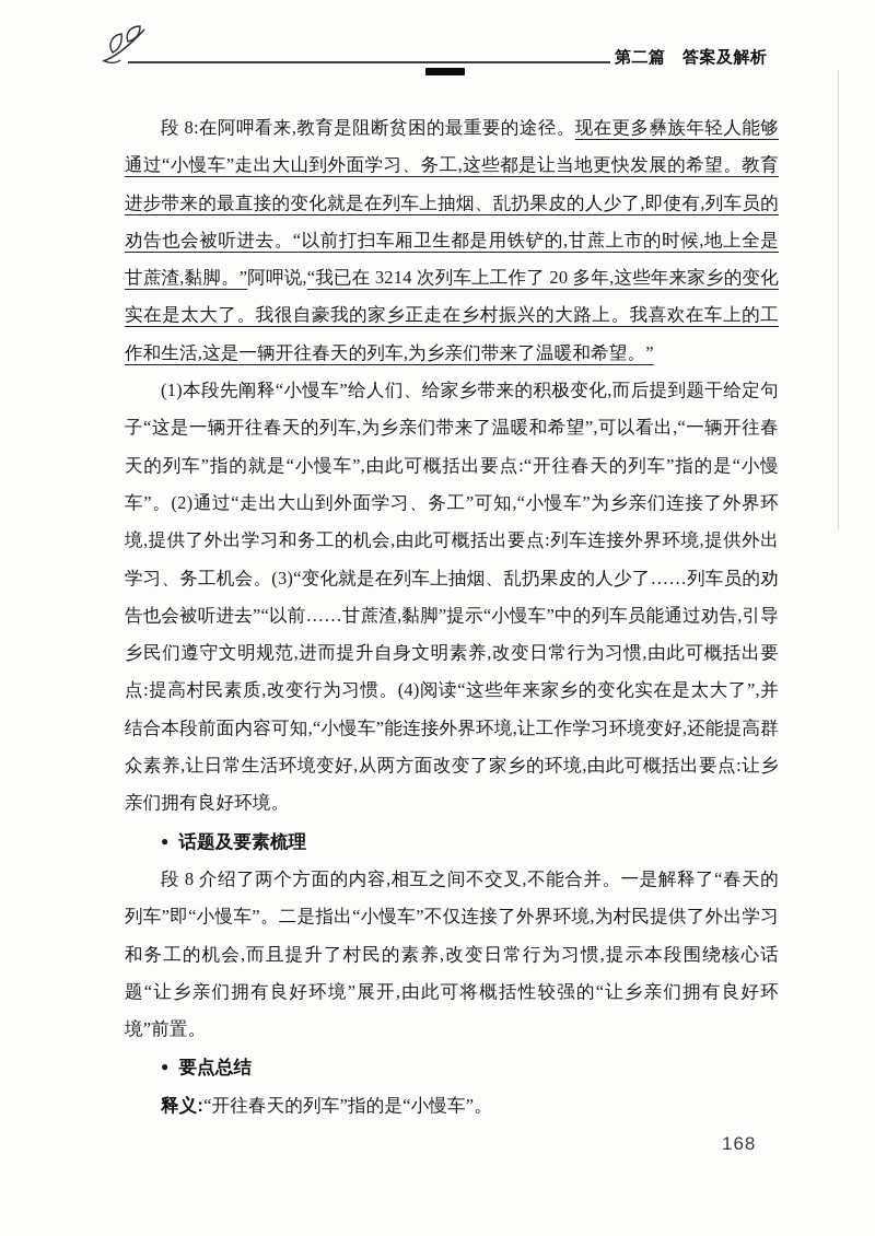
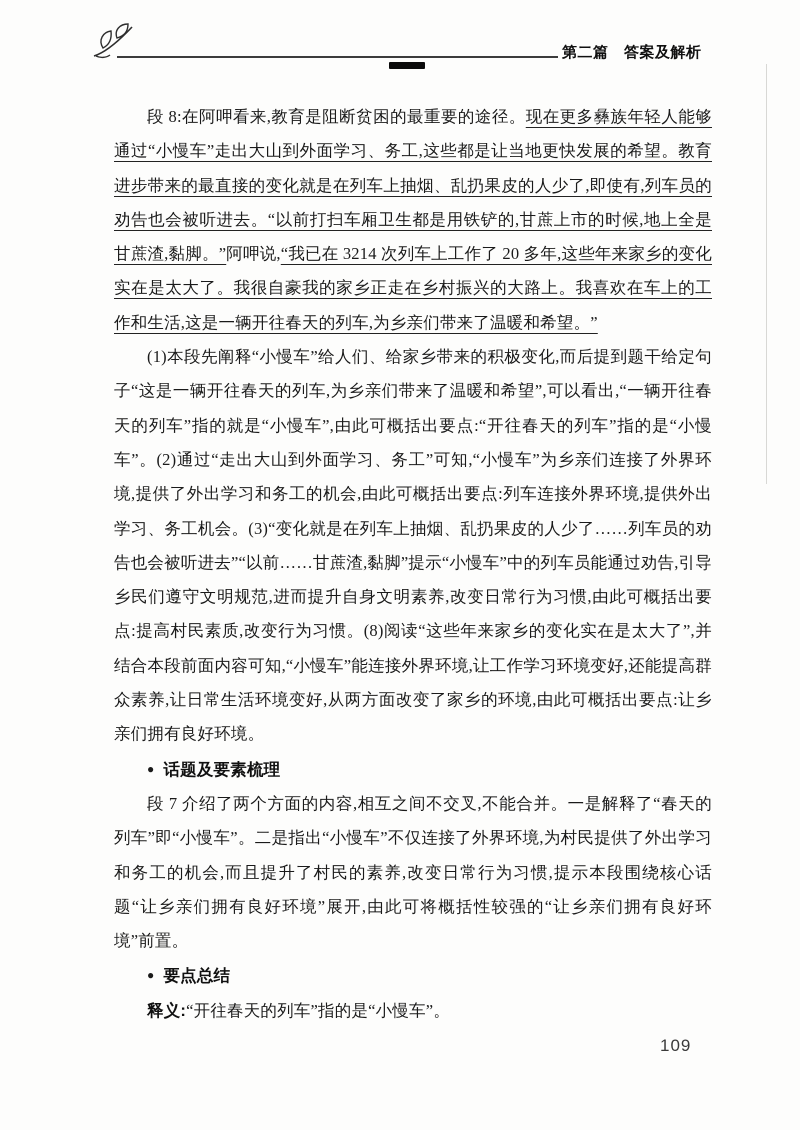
  第二篇 答案及解析
  段 8:在阿呷看来,教育是阻断贫困的最重要的途径。现在更多彝族年轻人能够通过“小慢车”走出大山到外面学习、务工,这些都是让当地更快发展的希望。教育进步带来的最直接的变化就是在列车上抽烟、乱扔果皮的人少了,即使有,列车员的劝告也会被听进去。“以前打扫车厢卫生都是用铁铲的,甘蔗上市的时候,地上全是甘蔗渣,黏脚。”阿呷说,“我已在 3214 次列车上工作了 20 多年,这些年来家乡的变化实在是太大了。我很自豪我的家乡正走在乡村振兴的大路上。我喜欢在车上的工作和生活,这是一辆开往春天的列车,为乡亲们带来了温暖和希望。”
- (1)本段先阐释“小慢车”给人们、给家乡带来的积极变化,而后提到题干给定句子“这是一辆开往春天的列车,为乡亲们带来了温暖和希望”,可以看出,“一辆开往春天的列车”指的就是“小慢车”,由此可概括出要点:“开往春天的列车”指的是“小慢车”。(2)通过“走出大山到外面学习、务工”可知,“小慢车”为乡亲们连接了外界环境,提供了外出学习和务工的机会,由此可概括出要点:列车连接外界环境,提供外出学习、务工机会。(3)“变化就是在列车上抽烟、乱扔果皮的人少了……列车员的劝告也会被听进去”“以前……甘蔗渣,黏脚”提示“小慢车”中的列车员能通过劝告,引导乡民们遵守文明规范,进而提升自身文明素养,改变日常行为习惯,由此可概括出要点:提高村民素质,改变行为习惯。(4)阅读“这些年来家乡的变化实在是太大了”,并结合本段前面内容可知,“小慢车”能连接外界环境,让工作学习环境变好,还能提高群众素养,让日常生活环境变好,从两方面改变了家乡的环境,由此可概括出要点:让乡亲们拥有良好环境。
+ (1)本段先阐释“小慢车”给人们、给家乡带来的积极变化,而后提到题干给定句子“这是一辆开往春天的列车,为乡亲们带来了温暖和希望”,可以看出,“一辆开往春天的列车”指的就是“小慢车”,由此可概括出要点:“开往春天的列车”指的是“小慢车”。(2)通过“走出大山到外面学习、务工”可知,“小慢车”为乡亲们连接了外界环境,提供了外出学习和务工的机会,由此可概括出要点:列车连接外界环境,提供外出学习、务工机会。(3)“变化就是在列车上抽烟、乱扔果皮的人少了……列车员的劝告也会被听进去”“以前……甘蔗渣,黏脚”提示“小慢车”中的列车员能通过劝告,引导乡民们遵守文明规范,进而提升自身文明素养,改变日常行为习惯,由此可概括出要点:提高村民素质,改变行为习惯。(8)阅读“这些年来家乡的变化实在是太大了”,并结合本段前面内容可知,“小慢车”能连接外界环境,让工作学习环境变好,还能提高群众素养,让日常生活环境变好,从两方面改变了家乡的环境,由此可概括出要点:让乡亲们拥有良好环境。
  ● 话题及要素梳理
- 段 8 介绍了两个方面的内容,相互之间不交叉,不能合并。一是解释了“春天的列车”即“小慢车”。二是指出“小慢车”不仅连接了外界环境,为村民提供了外出学习和务工的机会,而且提升了村民的素养,改变日常行为习惯,提示本段围绕核心话题“让乡亲们拥有良好环境”展开,由此可将概括性较强的“让乡亲们拥有良好环境”前置。
+ 段 7 介绍了两个方面的内容,相互之间不交叉,不能合并。一是解释了“春天的列车”即“小慢车”。二是指出“小慢车”不仅连接了外界环境,为村民提供了外出学习和务工的机会,而且提升了村民的素养,改变日常行为习惯,提示本段围绕核心话题“让乡亲们拥有良好环境”展开,由此可将概括性较强的“让乡亲们拥有良好环境”前置。
  ● 要点总结
  释义:“开往春天的列车”指的是“小慢车”。
- 168
+ 109
